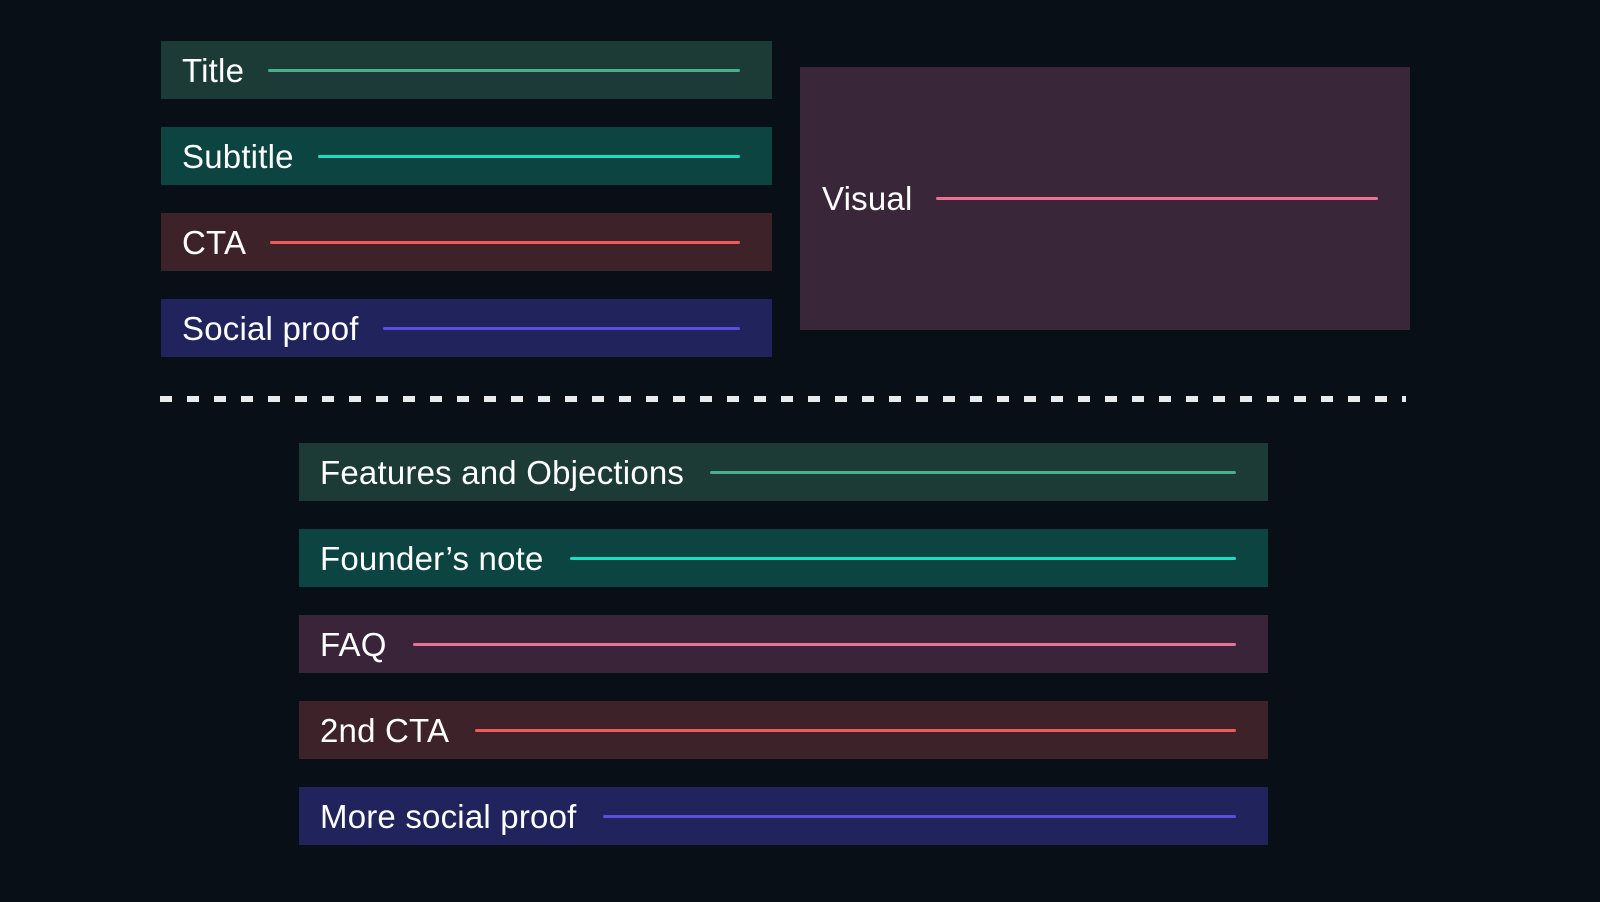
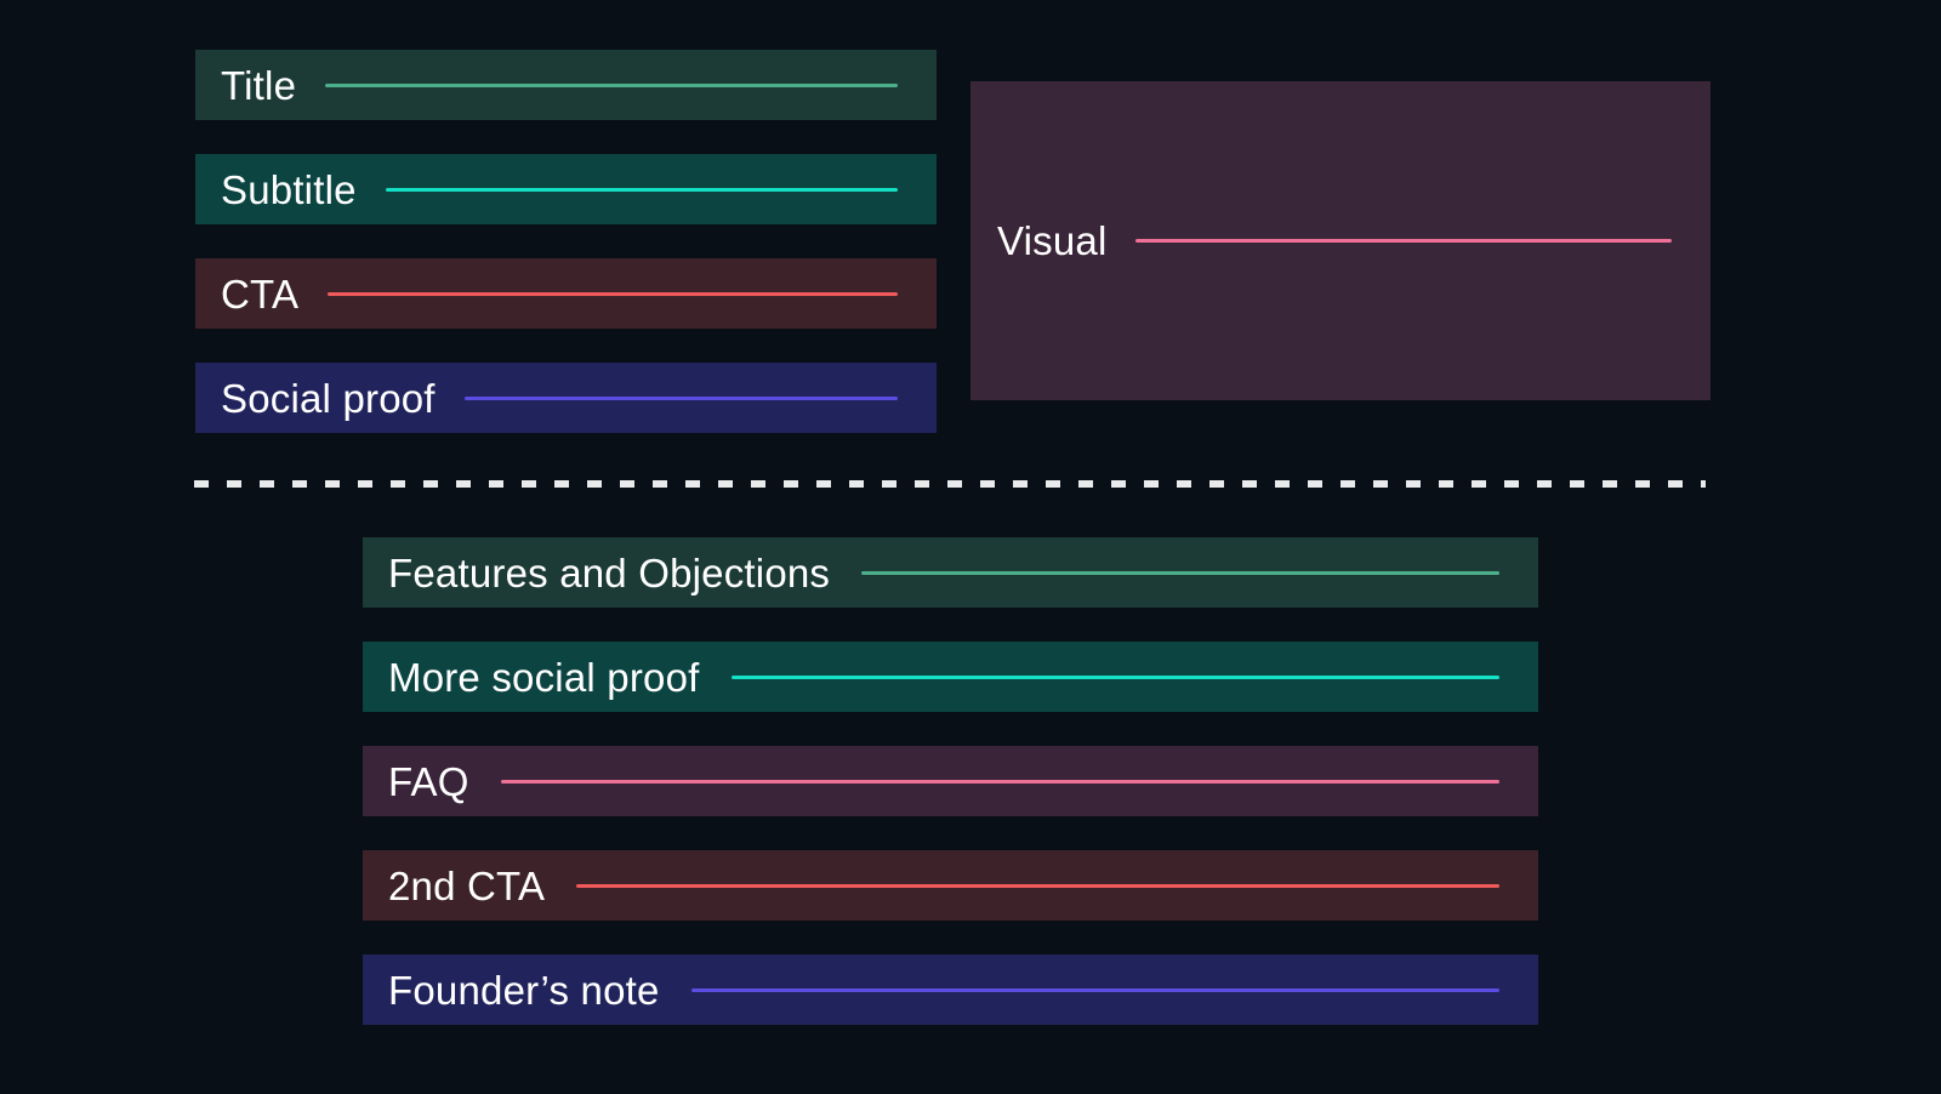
  Title
  Subtitle
  CTA
  Social proof
  Visual
  Features and Objections
- Founder’s note
+ More social proof
  FAQ
  2nd CTA
- More social proof
+ Founder’s note
